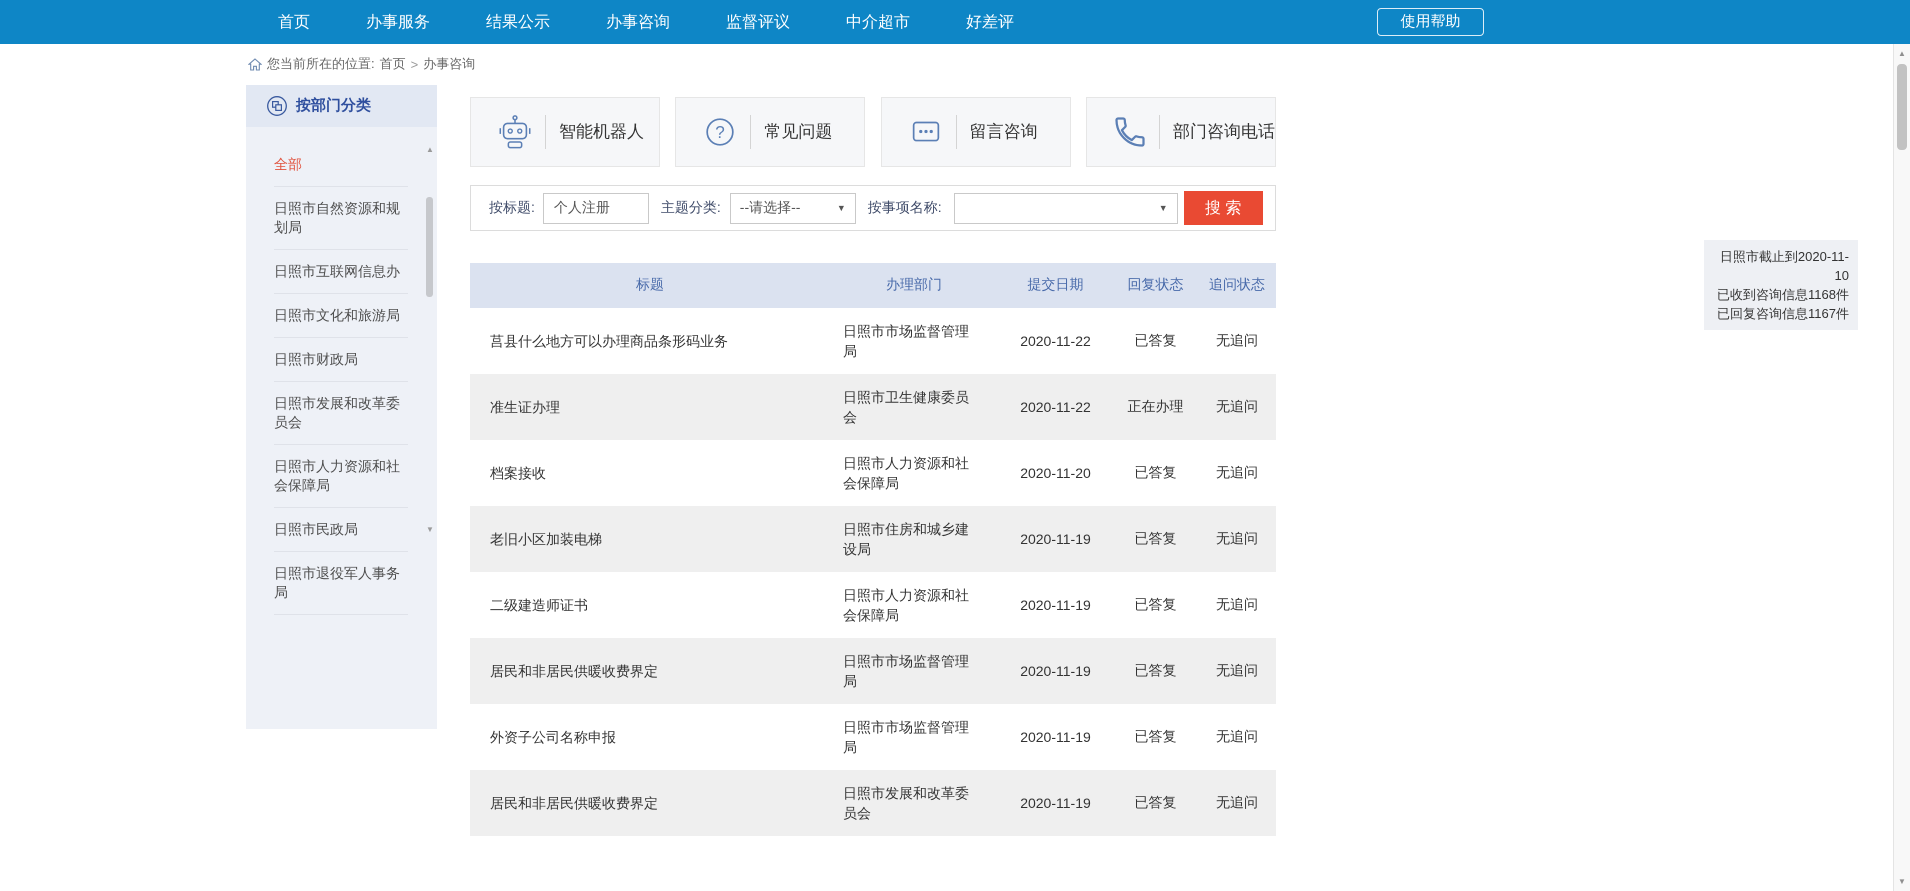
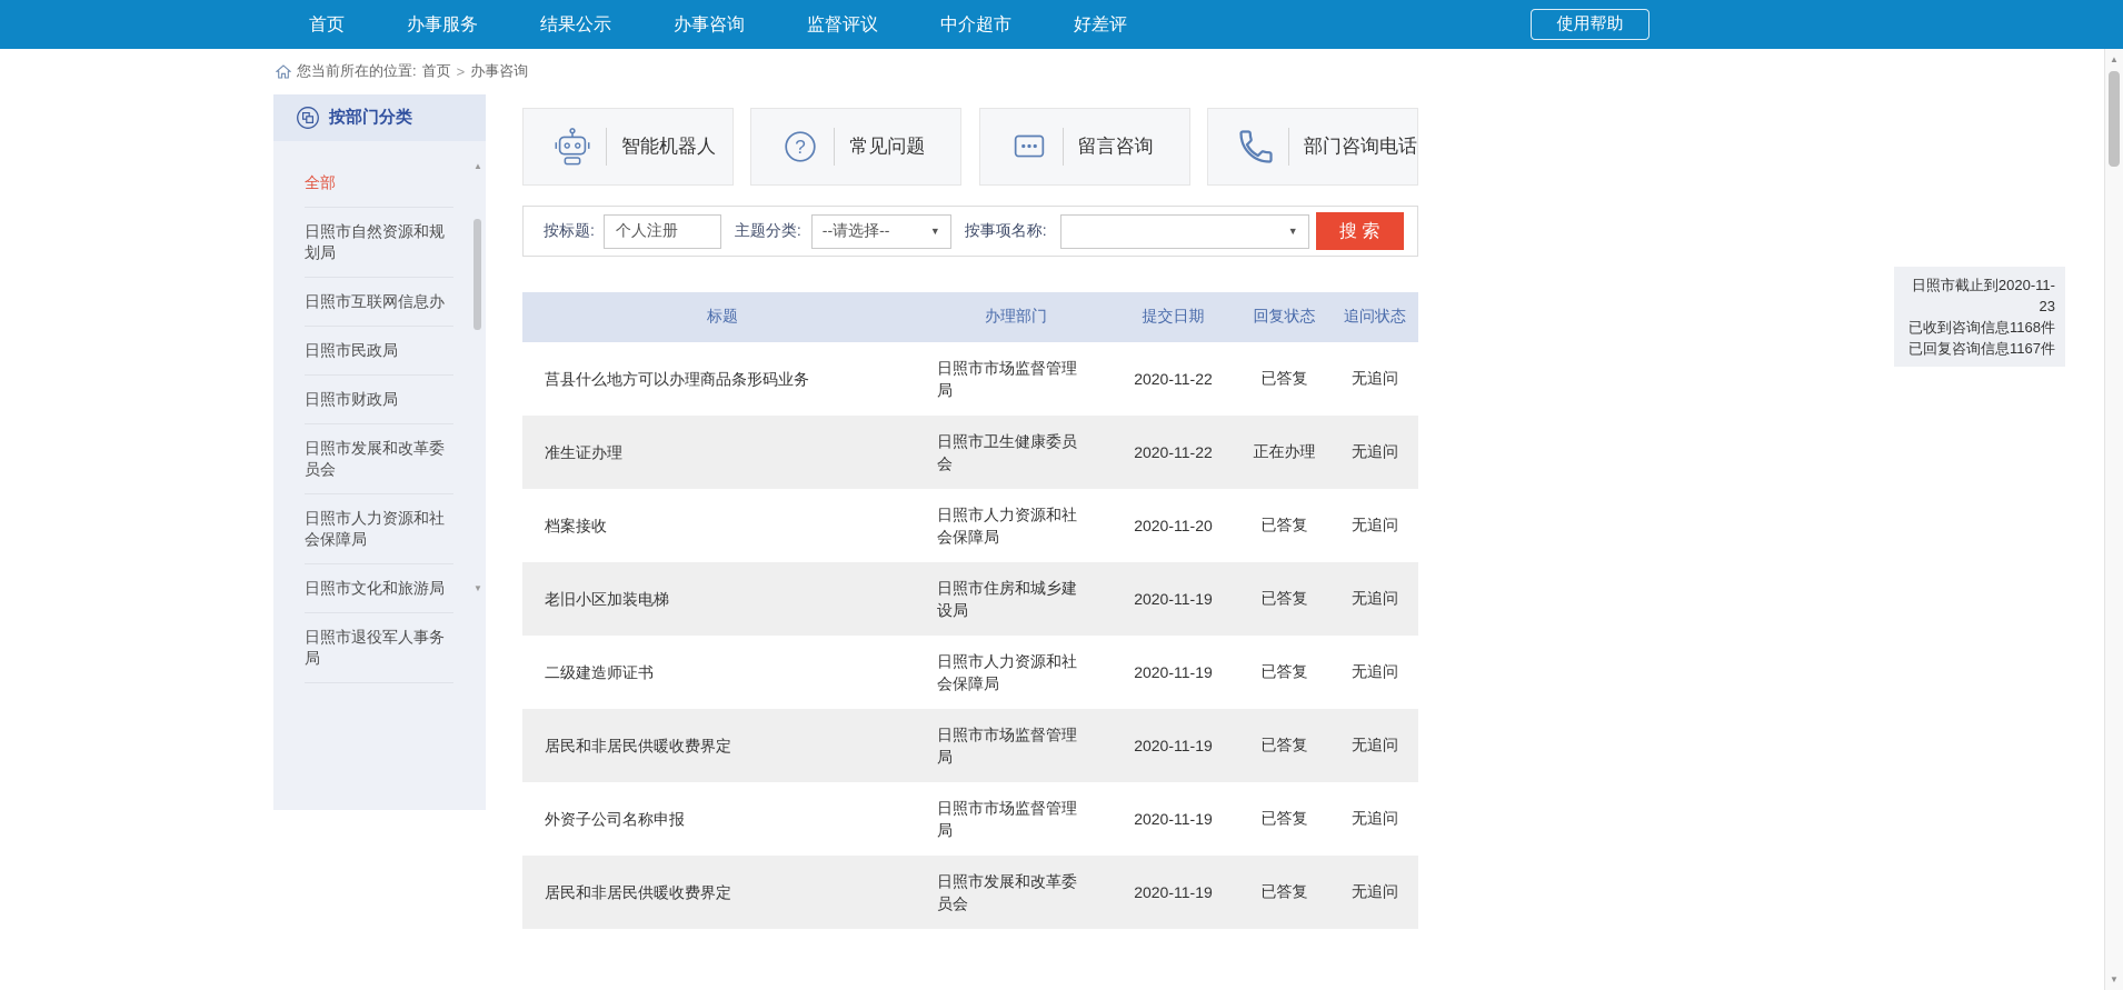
  首页
  办事服务
  结果公示
  办事咨询
  监督评议
  中介超市
  好差评
  使用帮助
  您当前所在的位置:
  首页
  >
  办事咨询
  按部门分类
  全部
  日照市自然资源和规划局
  日照市互联网信息办
- 日照市文化和旅游局
+ 日照市民政局
  日照市财政局
  日照市发展和改革委员会
  日照市人力资源和社会保障局
- 日照市民政局
+ 日照市文化和旅游局
  日照市退役军人事务局
  ▲
  ▼
  智能机器人
  ?
  常见问题
  留言咨询
  部门咨询电话
  按标题:
  个人注册
  主题分类:
  --请选择--
  ▼
  按事项名称:
  ▼
  搜 索
  标题
  办理部门
  提交日期
  回复状态
  追问状态
  莒县什么地方可以办理商品条形码业务
  日照市市场监督管理局
  2020-11-22
  已答复
  无追问
  准生证办理
  日照市卫生健康委员会
  2020-11-22
  正在办理
  无追问
  档案接收
  日照市人力资源和社会保障局
  2020-11-20
  已答复
  无追问
  老旧小区加装电梯
  日照市住房和城乡建设局
  2020-11-19
  已答复
  无追问
  二级建造师证书
  日照市人力资源和社会保障局
  2020-11-19
  已答复
  无追问
  居民和非居民供暖收费界定
  日照市市场监督管理局
  2020-11-19
  已答复
  无追问
  外资子公司名称申报
  日照市市场监督管理局
  2020-11-19
  已答复
  无追问
  居民和非居民供暖收费界定
  日照市发展和改革委员会
  2020-11-19
  已答复
  无追问
- 日照市截止到2020-11-10
+ 日照市截止到2020-11-23
  已收到咨询信息1168件
  已回复咨询信息1167件
  ▲
  ▼
